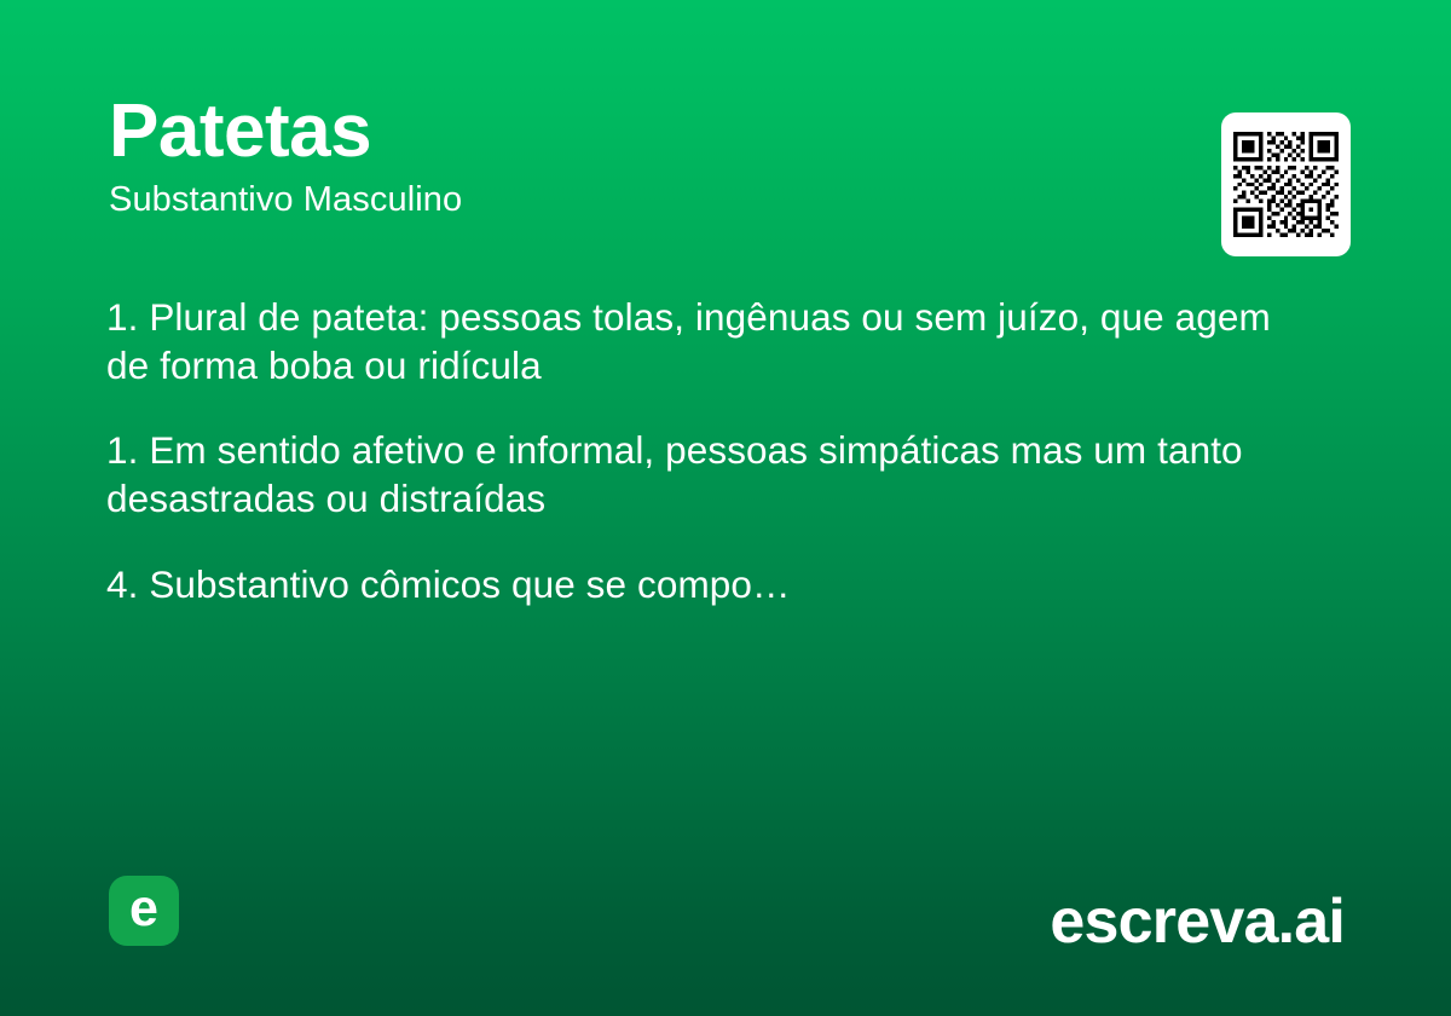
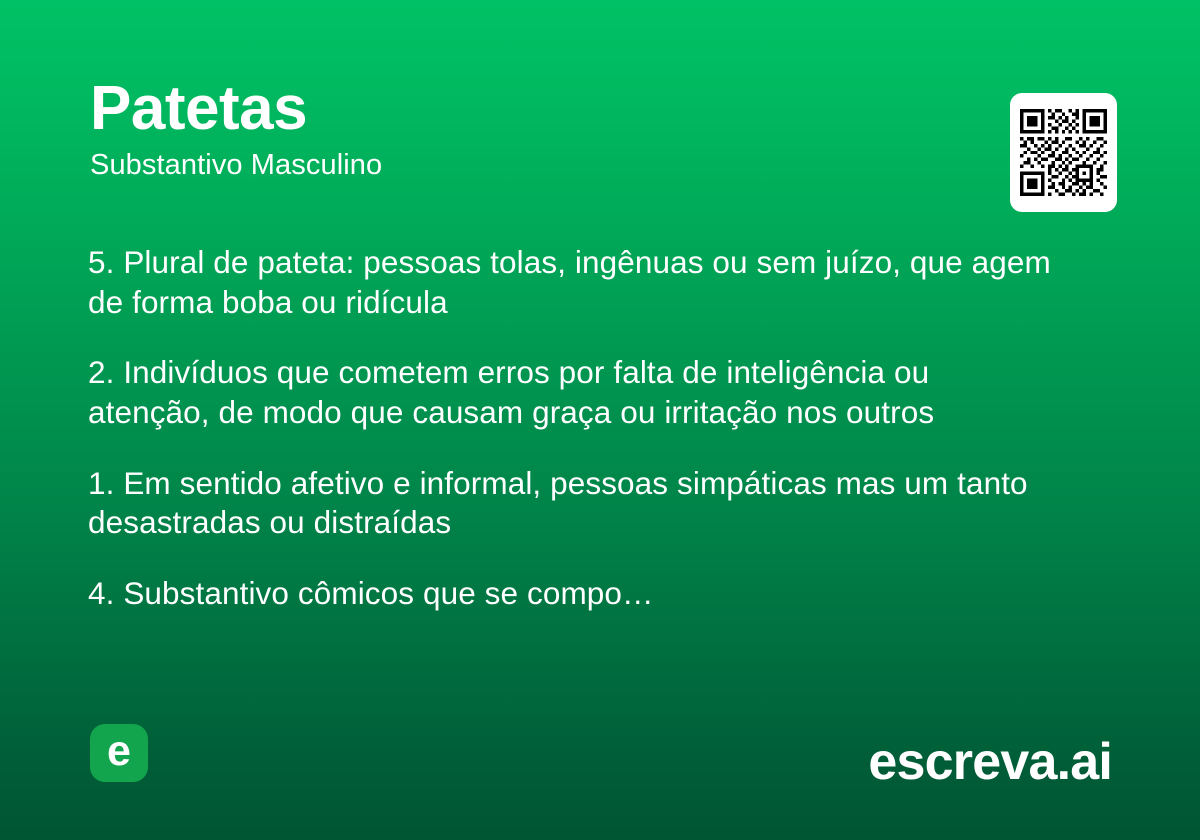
  Patetas
  Substantivo Masculino
- 1. Plural de pateta: pessoas tolas, ingênuas ou sem juízo, que agem de forma boba ou ridícula
+ 5. Plural de pateta: pessoas tolas, ingênuas ou sem juízo, que agem de forma boba ou ridícula
+ 2. Indivíduos que cometem erros por falta de inteligência ou atenção, de modo que causam graça ou irritação nos outros
  1. Em sentido afetivo e informal, pessoas simpáticas mas um tanto desastradas ou distraídas
  4. Substantivo cômicos que se compo…
  e
  escreva.ai
